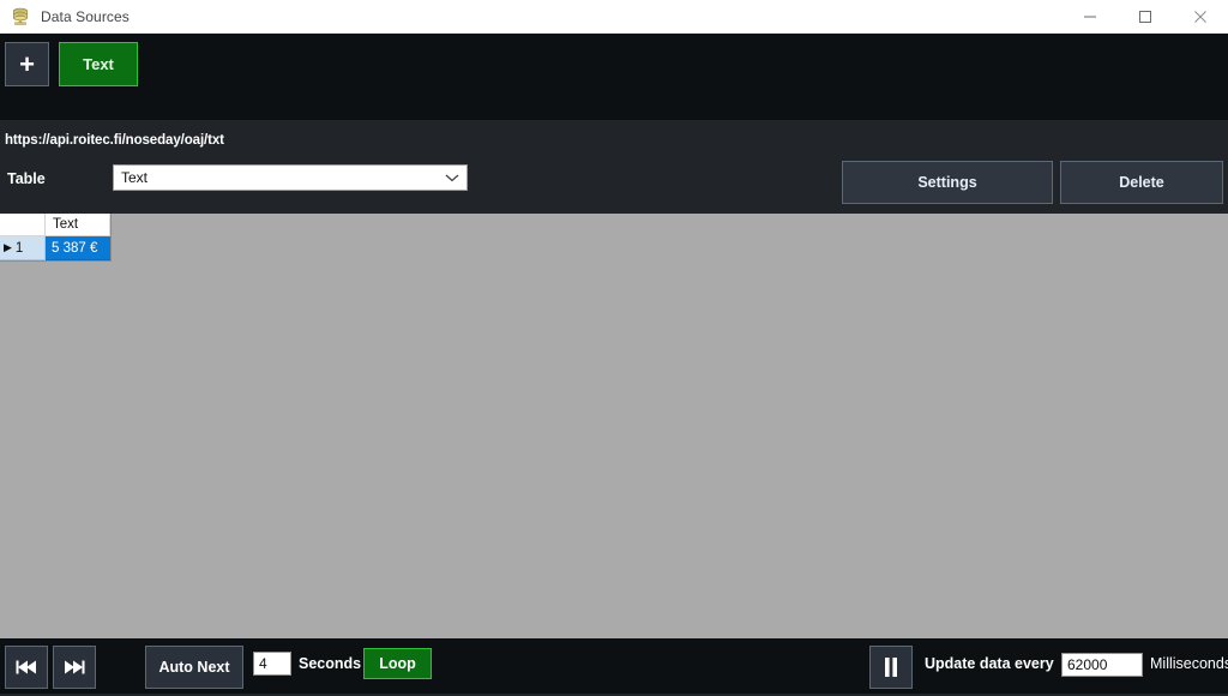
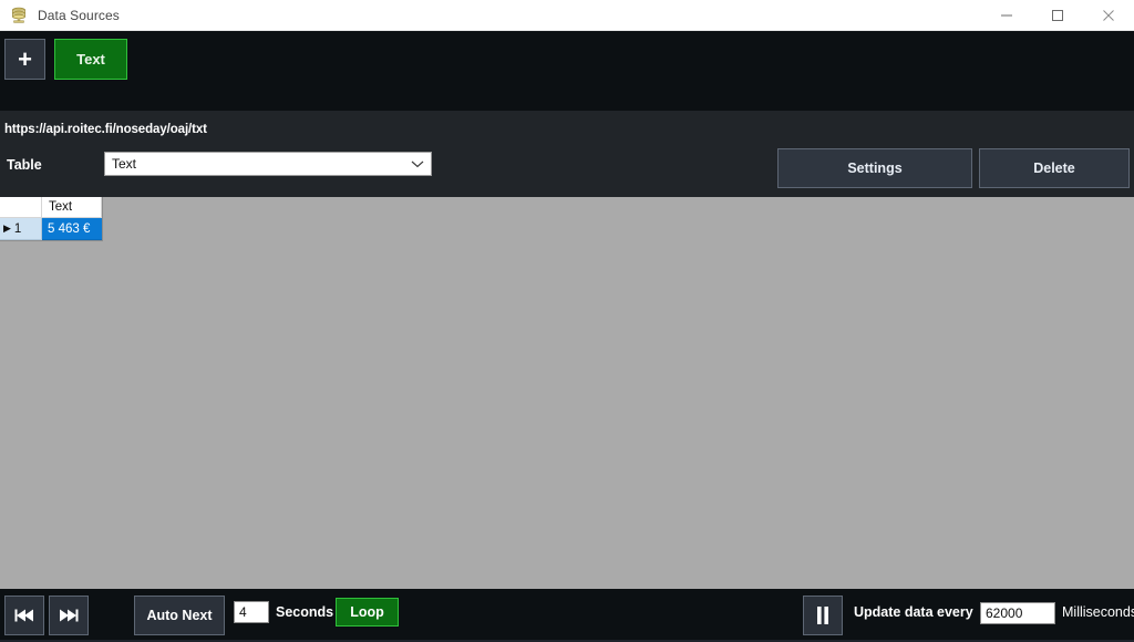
  Data Sources
  +
  Text
  https://api.roitec.fi/noseday/oaj/txt
  Table
  Text
  Settings
  Delete
  Text
  ▶
  1
- 5 387 €
+ 5 463 €
  Auto Next
  4
  Seconds
  Loop
  Update data every
  62000
  Millisecond
